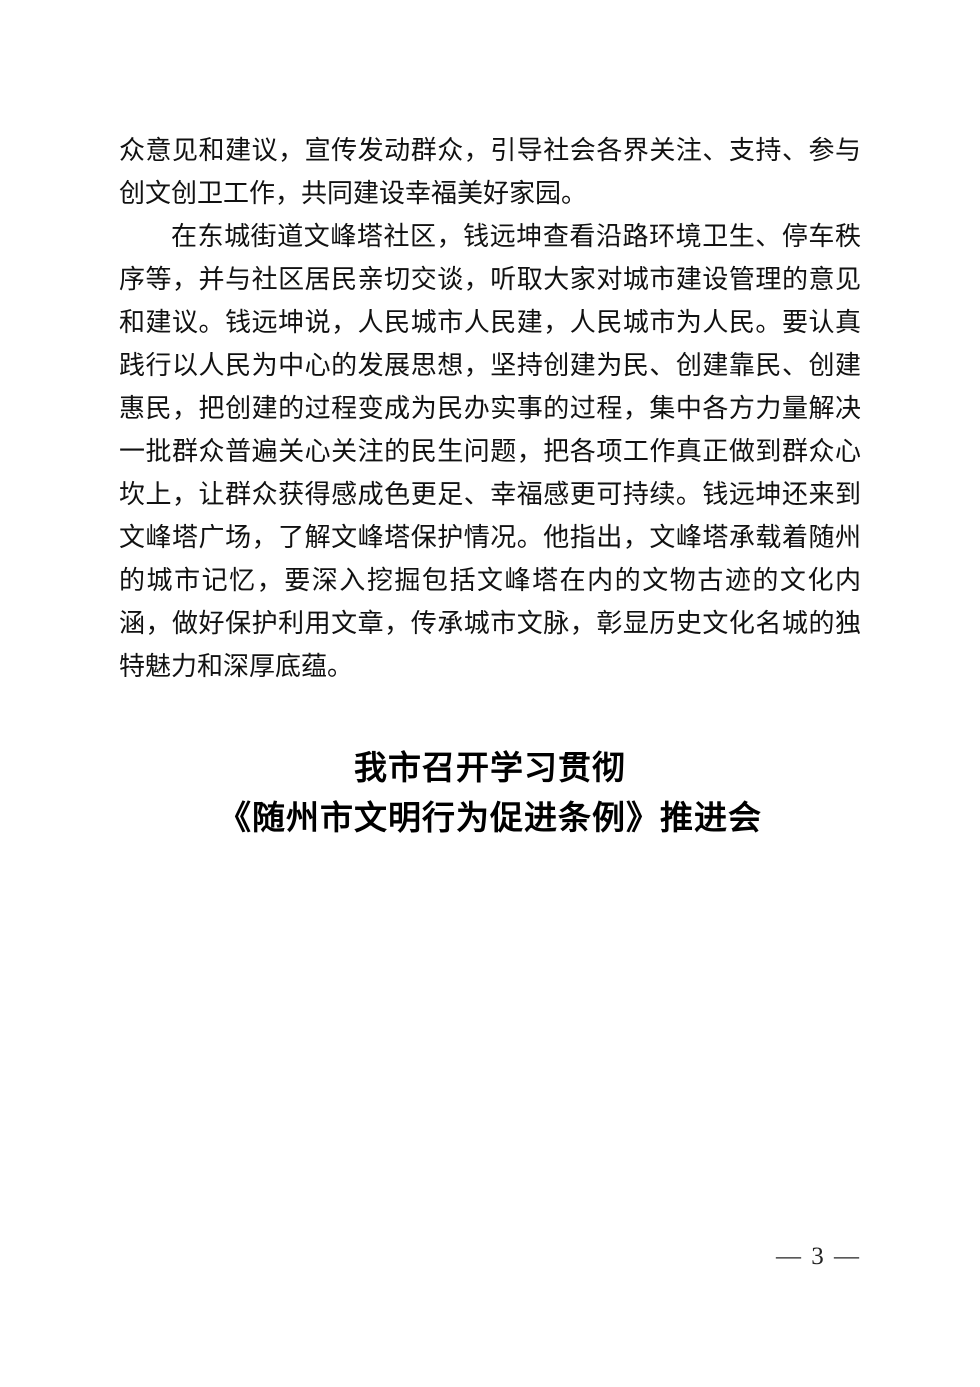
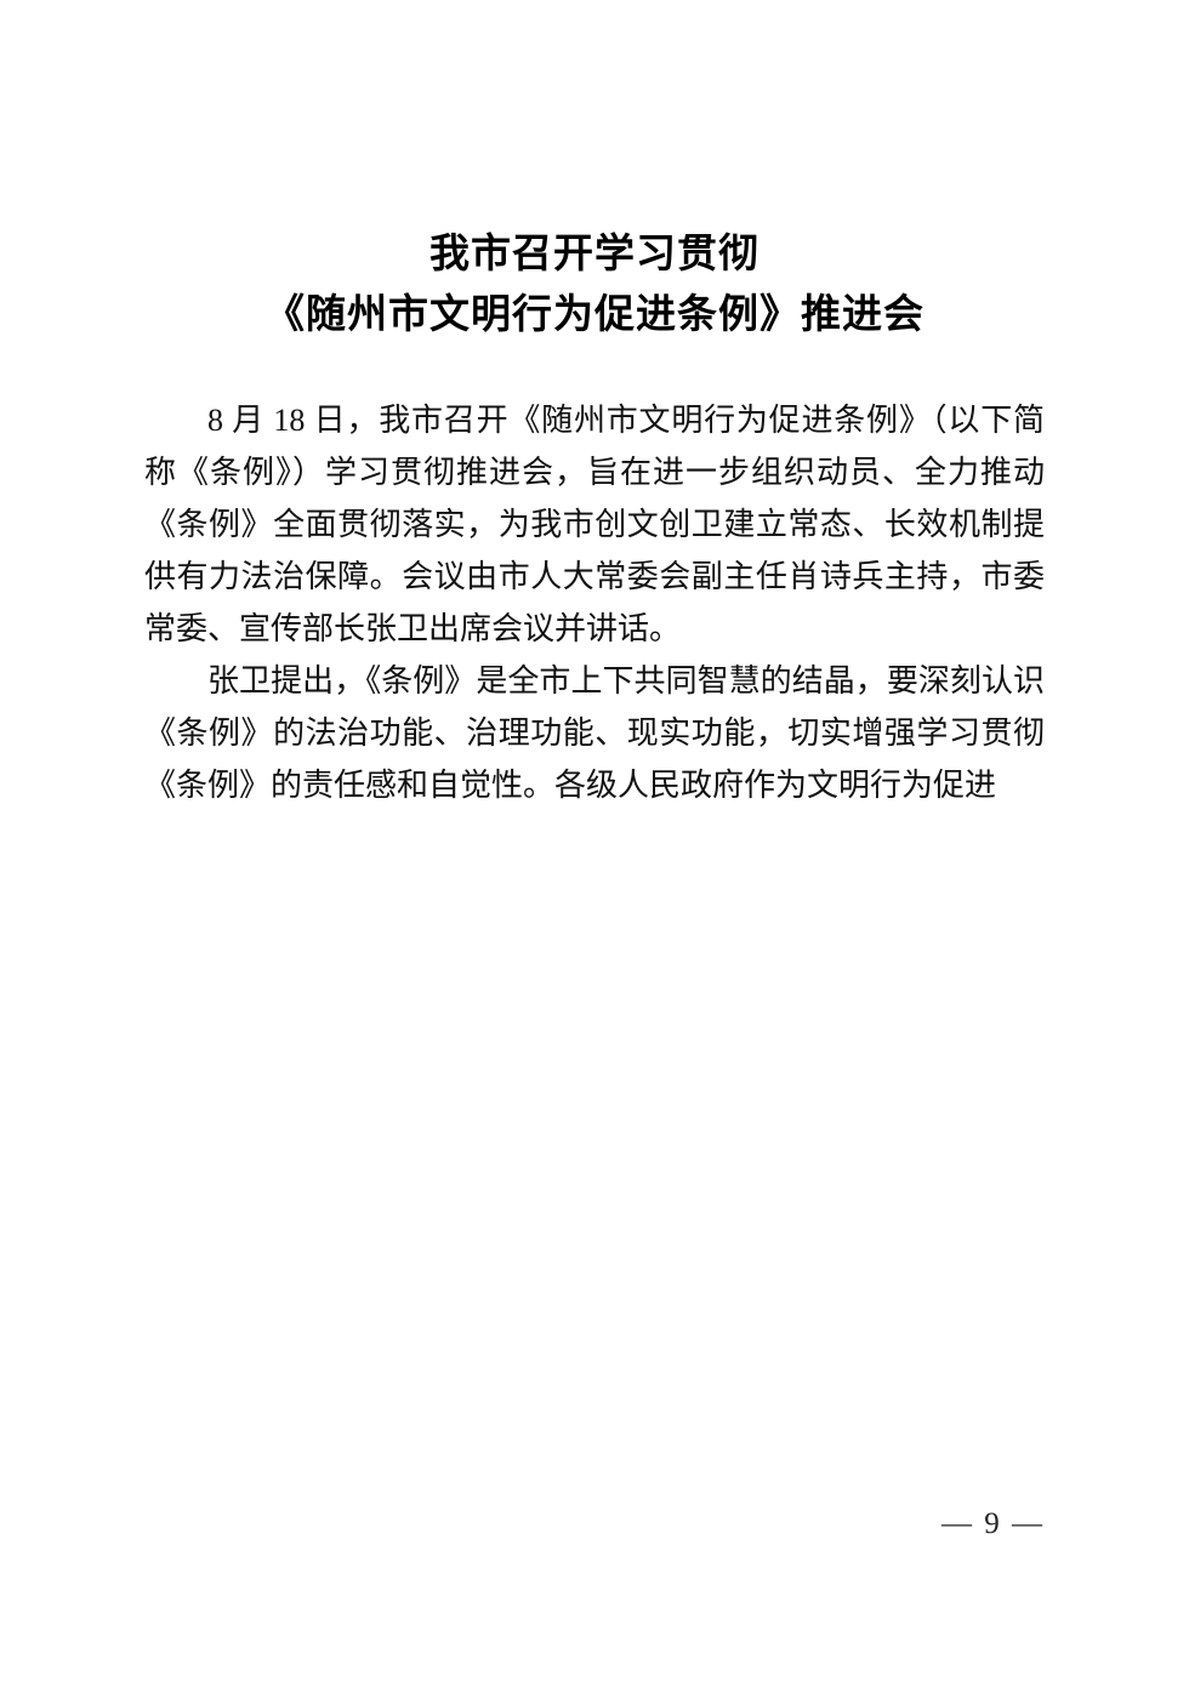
- 众意见和建议，宣传发动群众，引导社会各界关注、支持、参与创文创卫工作，共同建设幸福美好家园。
- 在东城街道文峰塔社区，钱远坤查看沿路环境卫生、停车秩序等，并与社区居民亲切交谈，听取大家对城市建设管理的意见和建议。钱远坤说，人民城市人民建，人民城市为人民。要认真践行以人民为中心的发展思想，坚持创建为民、创建靠民、创建惠民，把创建的过程变成为民办实事的过程，集中各方力量解决一批群众普遍关心关注的民生问题，把各项工作真正做到群众心坎上，让群众获得感成色更足、幸福感更可持续。钱远坤还来到文峰塔广场，了解文峰塔保护情况。他指出，文峰塔承载着随州的城市记忆，要深入挖掘包括文峰塔在内的文物古迹的文化内涵，做好保护利用文章，传承城市文脉，彰显历史文化名城的独特魅力和深厚底蕴。
  我市召开学习贯彻
  《随州市文明行为促进条例》推进会
+ 8 月 18 日，我市召开《随州市文明行为促进条例》（以下简称《条例》）学习贯彻推进会，旨在进一步组织动员、全力推动《条例》全面贯彻落实，为我市创文创卫建立常态、长效机制提供有力法治保障。会议由市人大常委会副主任肖诗兵主持，市委常委、宣传部长张卫出席会议并讲话。
+ 张卫提出，《条例》是全市上下共同智慧的结晶，要深刻认识《条例》的法治功能、治理功能、现实功能，切实增强学习贯彻《条例》的责任感和自觉性。各级人民政府作为文明行为促进
- — 3 —
+ — 9 —
